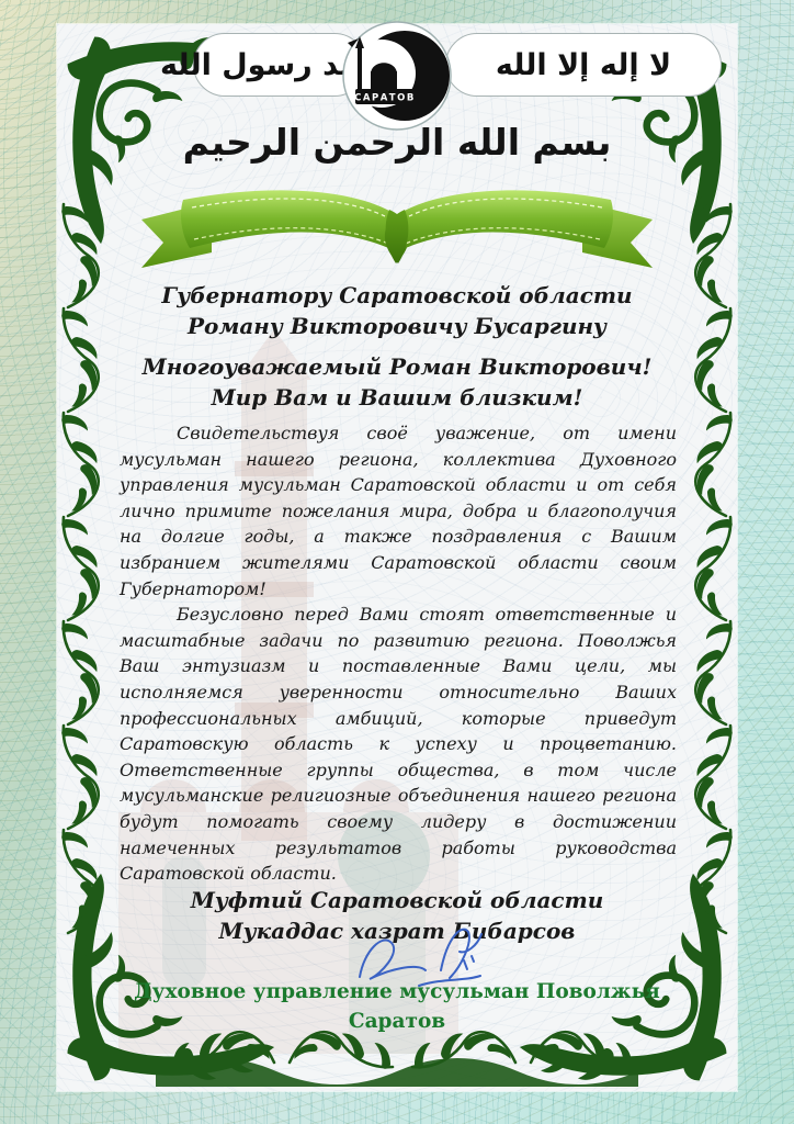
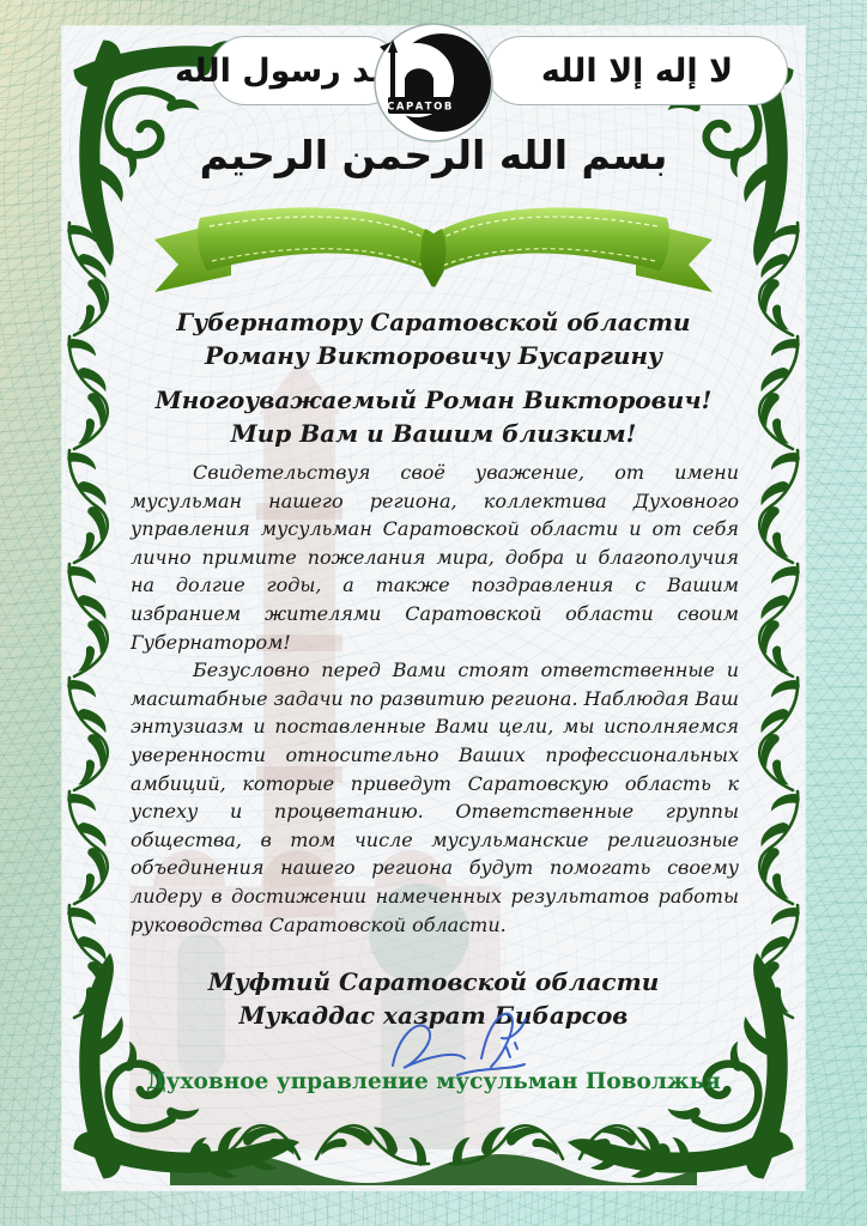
  د رسول الله
  لا إله إلا الله
  САРАТОВ
  بسم الله الرحمن الرحيم
  Губернатору Саратовской области
  Роману Викторовичу Бусаргину
  Многоуважаемый Роман Викторович!
  Мир Вам и Вашим близким!
  Свидетельствуя своё уважение, от имени мусульман нашего региона, коллектива Духовного управления мусульман Саратовской области и от себя лично примите пожелания мира, добра и благополучия на долгие годы, а также поздравления с Вашим избранием жителями Саратовской области своим Губернатором!
- Безусловно перед Вами стоят ответственные и масштабные задачи по развитию региона. Поволжья Ваш энтузиазм и поставленные Вами цели, мы исполняемся уверенности относительно Ваших профессиональных амбиций, которые приведут Саратовскую область к успеху и процветанию. Ответственные группы общества, в том числе мусульманские религиозные объединения нашего региона будут помогать своему лидеру в достижении намеченных результатов работы руководства Саратовской области.
+ Безусловно перед Вами стоят ответственные и масштабные задачи по развитию региона. Наблюдая Ваш энтузиазм и поставленные Вами цели, мы исполняемся уверенности относительно Ваших профессиональных амбиций, которые приведут Саратовскую область к успеху и процветанию. Ответственные группы общества, в том числе мусульманские религиозные объединения нашего региона будут помогать своему лидеру в достижении намеченных результатов работы руководства Саратовской области.
  Муфтий Саратовской области
  Мукаддас хазрат Бибарсов
  Духовное управление мусульман Поволжья
- Саратов
